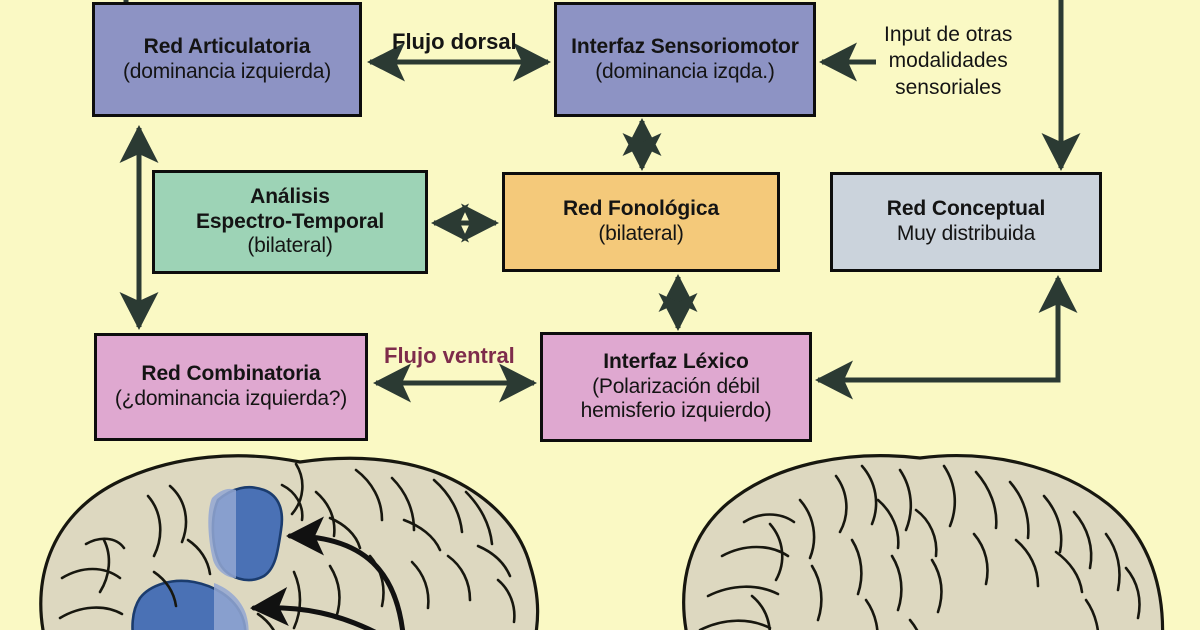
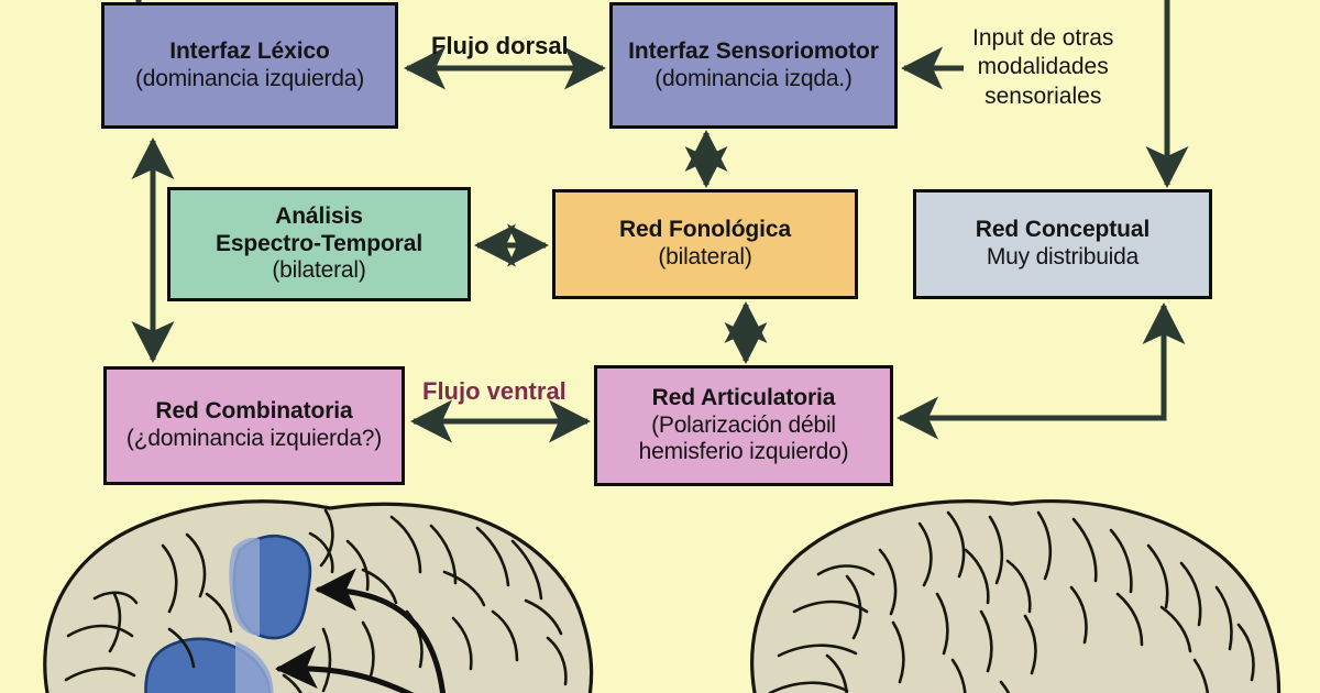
- Red Articulatoria
+ Interfaz Léxico
  (dominancia izquierda)
  Interfaz Sensoriomotor
  (dominancia izqda.)
  Análisis
  Espectro-Temporal
  (bilateral)
  Red Fonológica
  (bilateral)
  Red Conceptual
  Muy distribuida
  Red Combinatoria
  (¿dominancia izquierda?)
- Interfaz Léxico
+ Red Articulatoria
  (Polarización débil
  hemisferio izquierdo)
  Flujo dorsal
  Flujo ventral
  Input de otras
  modalidades
  sensoriales
